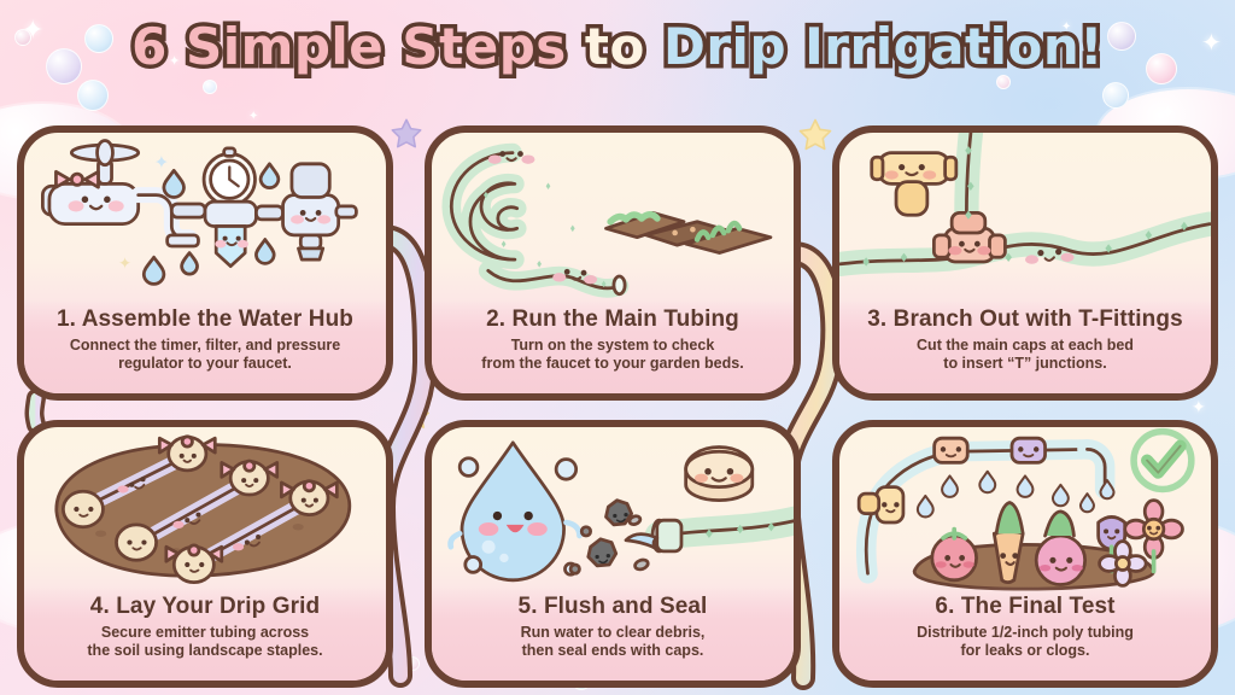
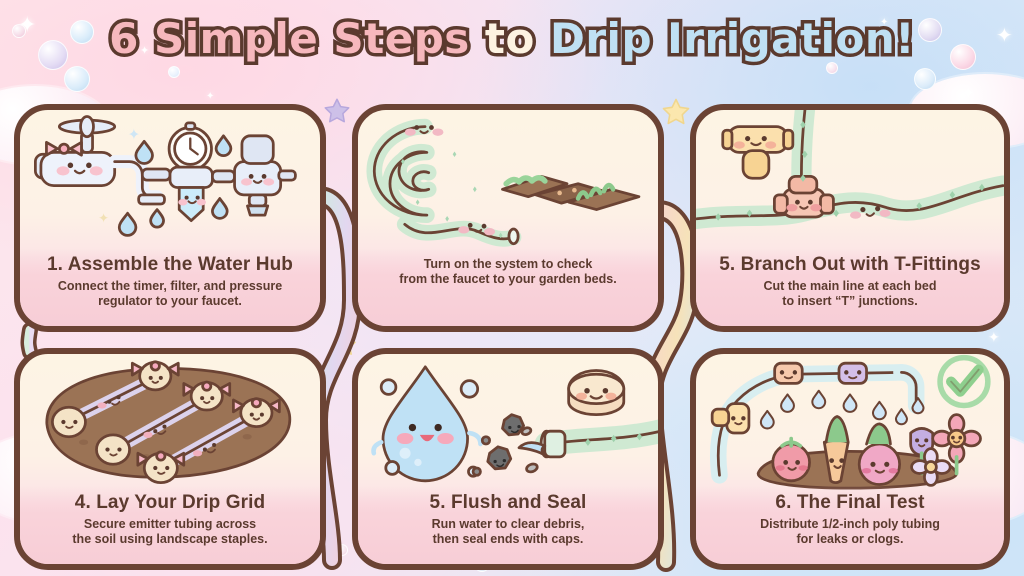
  ✦
  ✦
  ✦
  ✦
  ✦
  ✦
  6 Simple Steps to Drip Irrigation!
  ✦
  ✦
  1. Assemble the Water Hub
  Connect the timer, filter, and pressure
  regulator to your faucet.
- 2. Run the Main Tubing
  Turn on the system to check
  from the faucet to your garden beds.
- 3. Branch Out with T-Fittings
+ 5. Branch Out with T-Fittings
- Cut the main caps at each bed
+ Cut the main line at each bed
  to insert “T” junctions.
  4. Lay Your Drip Grid
  Secure emitter tubing across
  the soil using landscape staples.
  5. Flush and Seal
  Run water to clear debris,
  then seal ends with caps.
  6. The Final Test
  Distribute 1/2-inch poly tubing
  for leaks or clogs.
